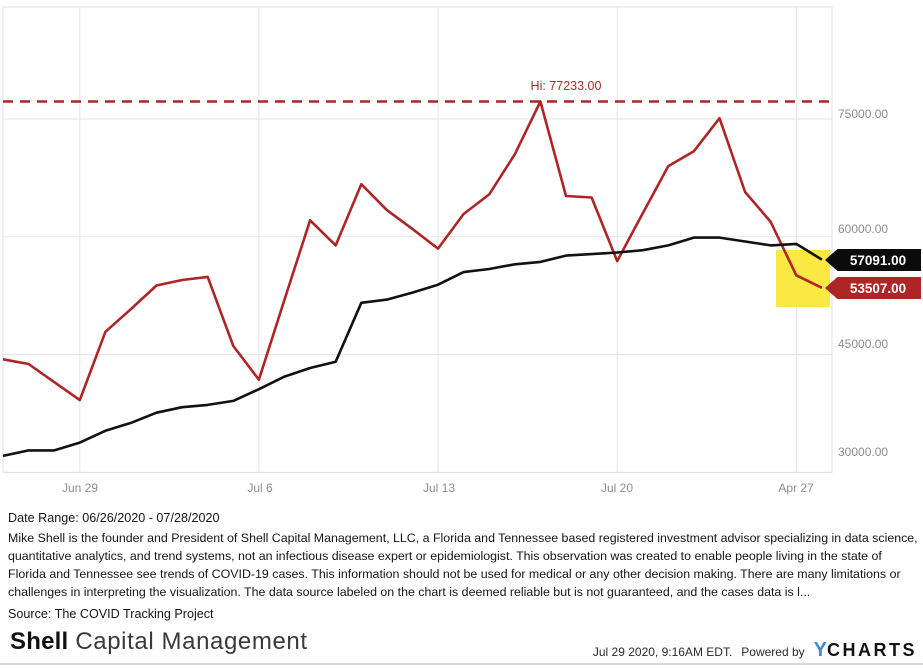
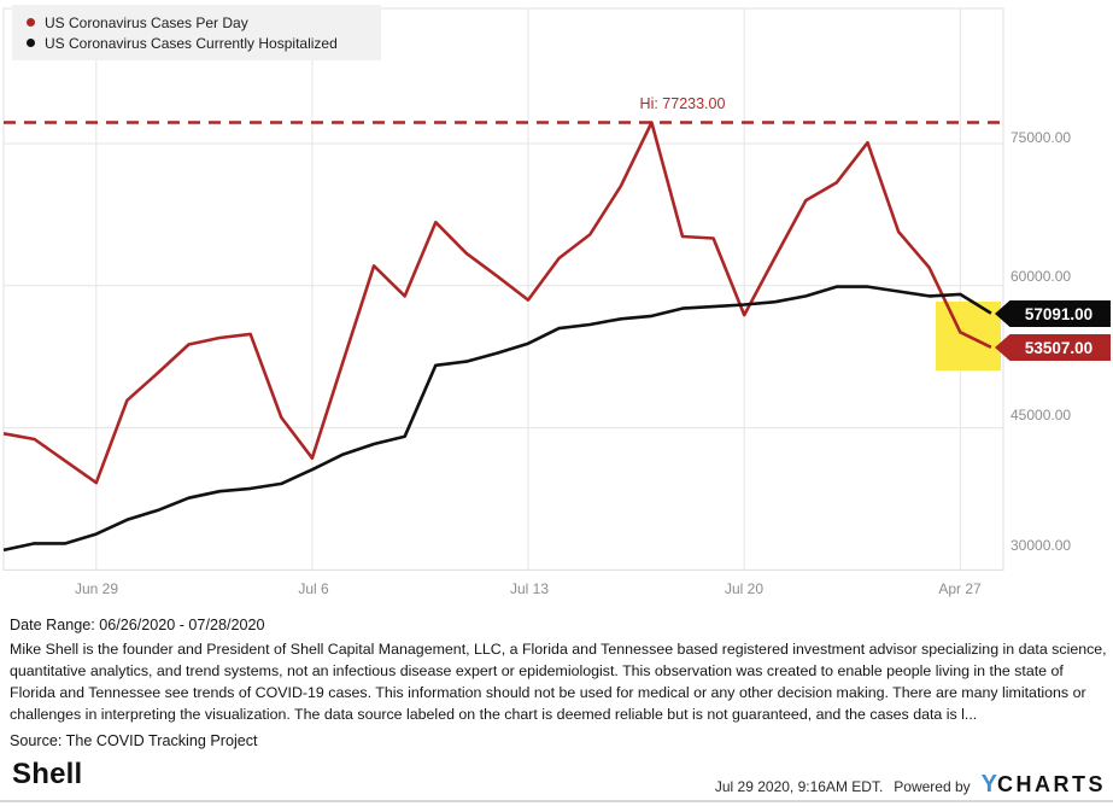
  75000.00
  60000.00
  45000.00
  30000.00
  Jun 29
  Jul 6
  Jul 13
  Jul 20
  Apr 27
+ US Coronavirus Cases Per Day
+ US Coronavirus Cases Currently Hospitalized
  Hi: 77233.00
  57091.00
  53507.00
  Date Range: 06/26/2020 - 07/28/2020
  Mike Shell is the founder and President of Shell Capital Management, LLC, a Florida and Tennessee based registered investment advisor specializing in data science, quantitative analytics, and trend systems, not an infectious disease expert or epidemiologist. This observation was created to enable people living in the state of Florida and Tennessee see trends of COVID-19 cases. This information should not be used for medical or any other decision making. There are many limitations or challenges in interpreting the visualization. The data source labeled on the chart is deemed reliable but is not guaranteed, and the cases data is l...
  Source: The COVID Tracking Project
  Shell
- Capital Management
  Jul 29 2020, 9:16AM EDT.
  Powered by
  Y
  CHARTS
